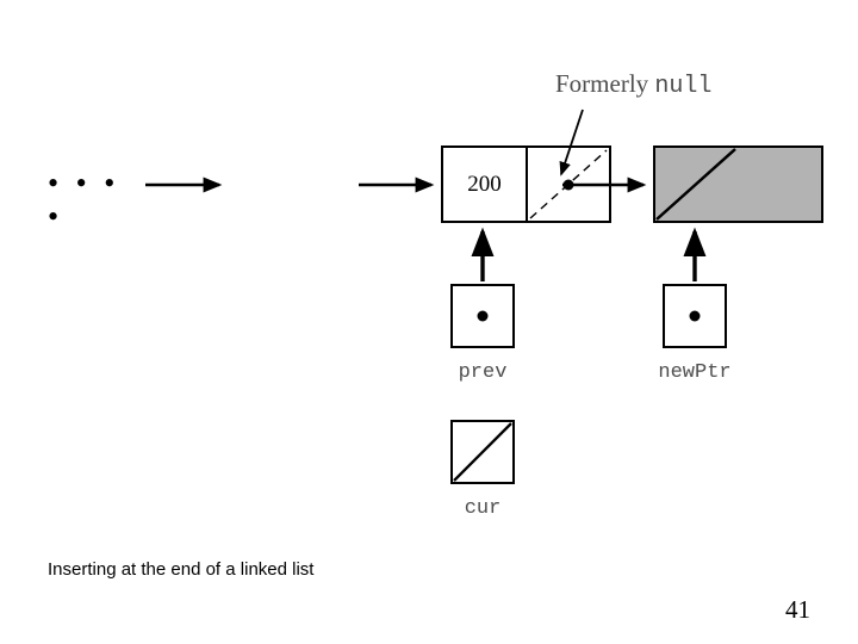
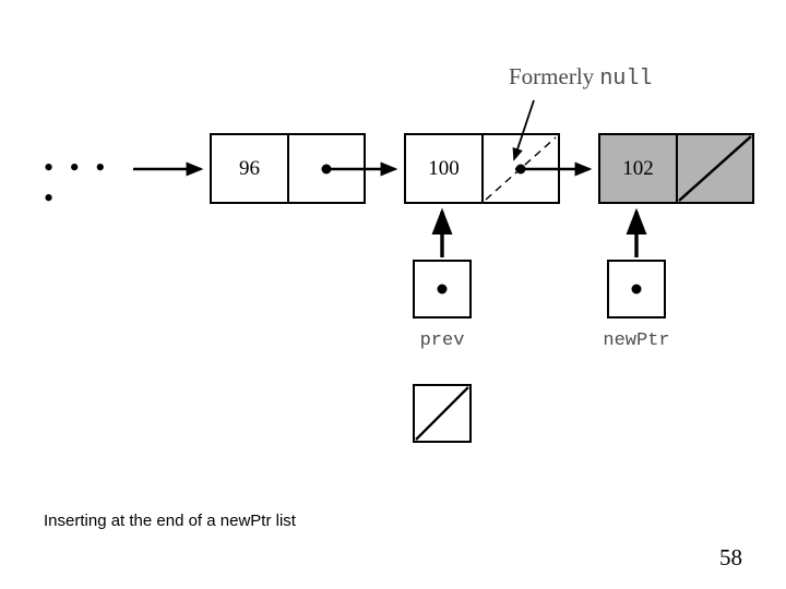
  • • • •
+ 96
- 200
+ 100
+ 102
  prev
  newPtr
- cur
  Formerly null
- Inserting at the end of a linked list
+ Inserting at the end of a newPtr list
- 41
+ 58
